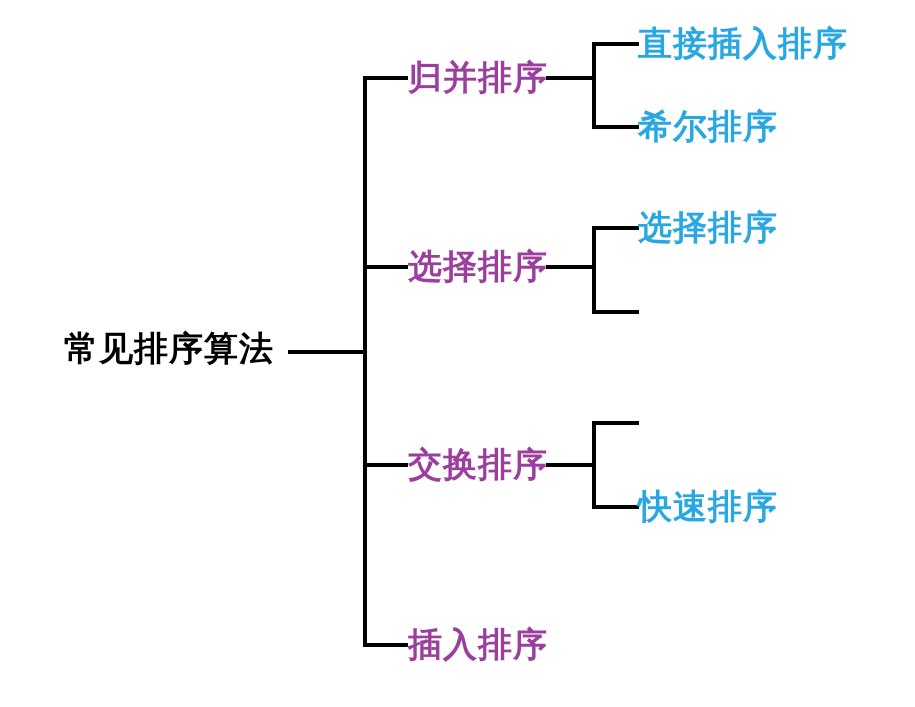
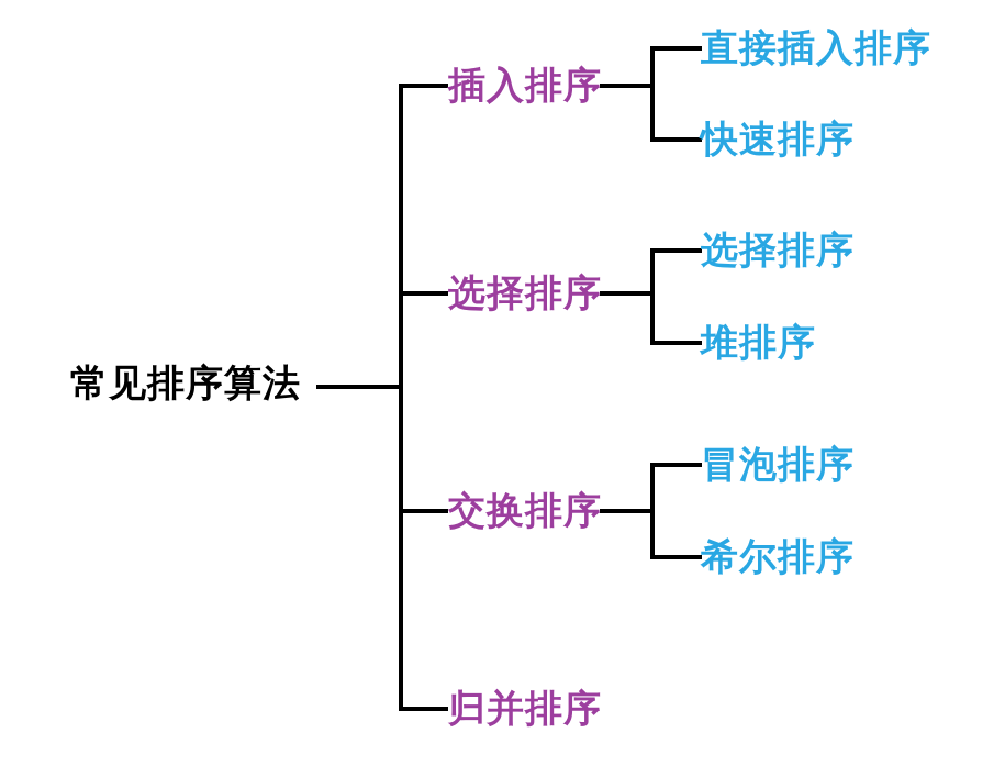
  常见排序算法
- 归并排序
+ 插入排序
  选择排序
  交换排序
- 插入排序
+ 归并排序
  直接插入排序
- 希尔排序
+ 快速排序
  选择排序
+ 堆排序
+ 冒泡排序
- 快速排序
+ 希尔排序
